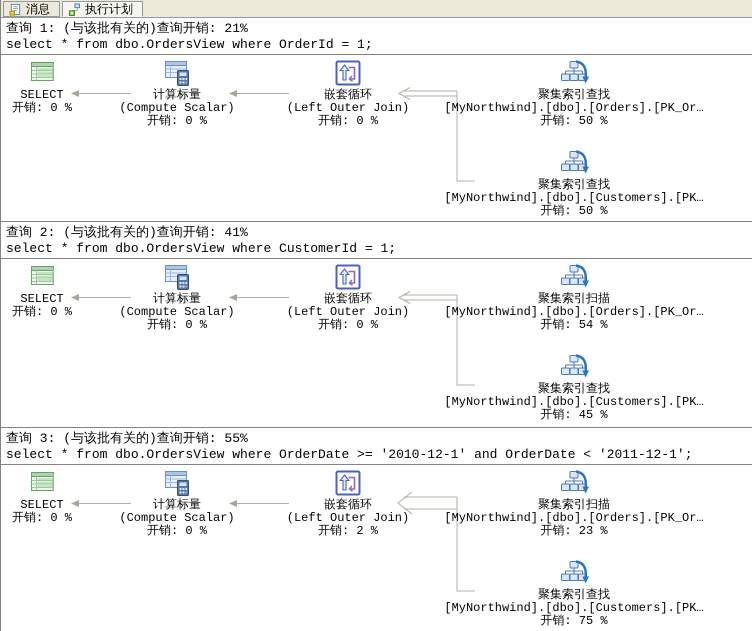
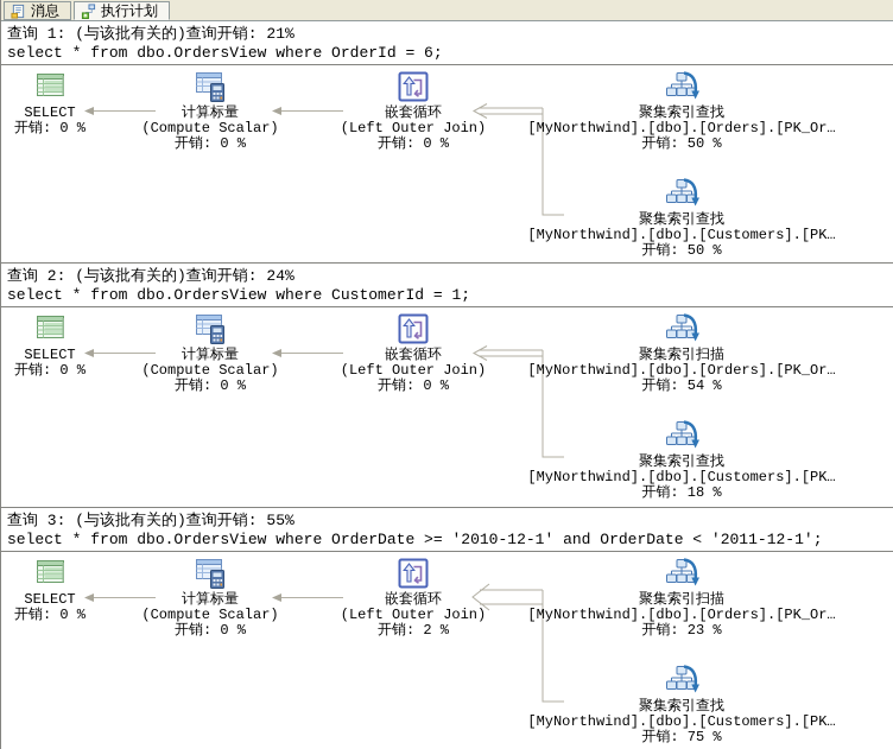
  消息
  执行计划
  查询 1: (与该批有关的)查询开销: 21%
- select * from dbo.OrdersView where OrderId = 1;
+ select * from dbo.OrdersView where OrderId = 6;
  SELECT
  开销: 0 %
  计算标量
  (Compute Scalar)
  开销: 0 %
  嵌套循环
  (Left Outer Join)
  开销: 0 %
  聚集索引查找
  [MyNorthwind].[dbo].[Orders].[PK_Or…
  开销: 50 %
  聚集索引查找
  [MyNorthwind].[dbo].[Customers].[PK…
  开销: 50 %
- 查询 2: (与该批有关的)查询开销: 41%
+ 查询 2: (与该批有关的)查询开销: 24%
  select * from dbo.OrdersView where CustomerId = 1;
  SELECT
  开销: 0 %
  计算标量
  (Compute Scalar)
  开销: 0 %
  嵌套循环
  (Left Outer Join)
  开销: 0 %
  聚集索引扫描
  [MyNorthwind].[dbo].[Orders].[PK_Or…
  开销: 54 %
  聚集索引查找
  [MyNorthwind].[dbo].[Customers].[PK…
- 开销: 45 %
+ 开销: 18 %
  查询 3: (与该批有关的)查询开销: 55%
  select * from dbo.OrdersView where OrderDate >= '2010-12-1' and OrderDate < '2011-12-1';
  SELECT
  开销: 0 %
  计算标量
  (Compute Scalar)
  开销: 0 %
  嵌套循环
  (Left Outer Join)
  开销: 2 %
  聚集索引扫描
  [MyNorthwind].[dbo].[Orders].[PK_Or…
  开销: 23 %
  聚集索引查找
  [MyNorthwind].[dbo].[Customers].[PK…
  开销: 75 %
